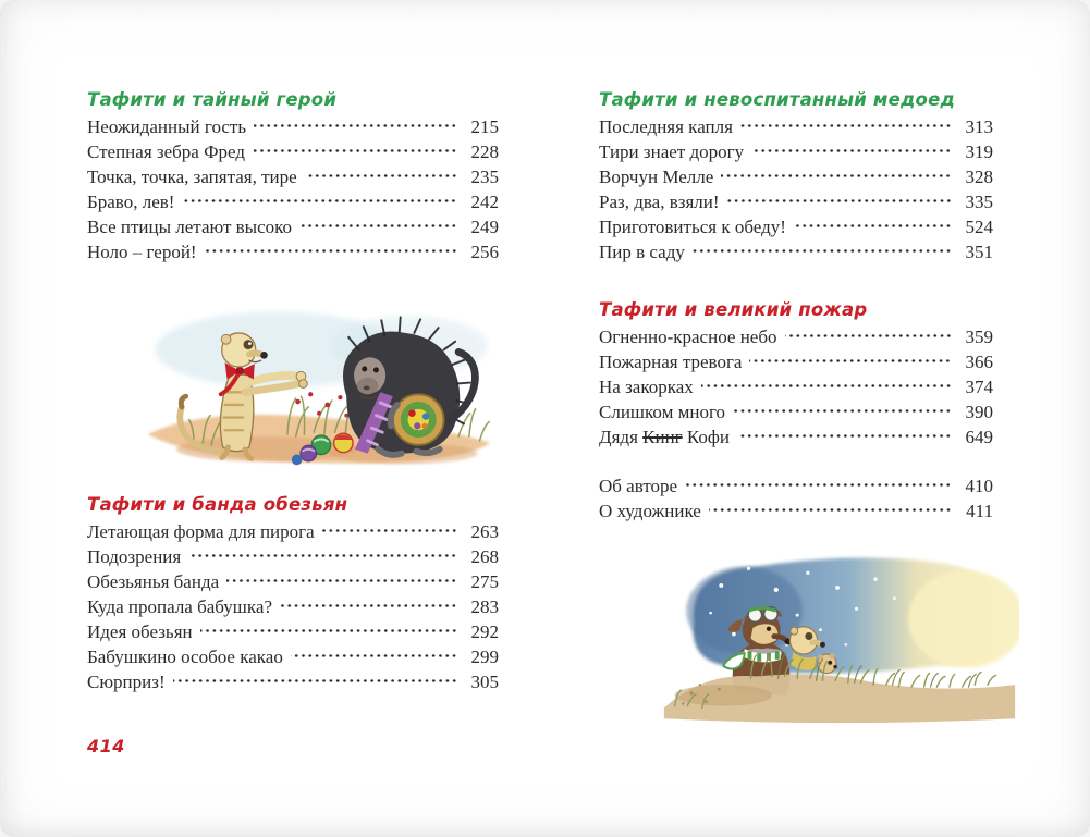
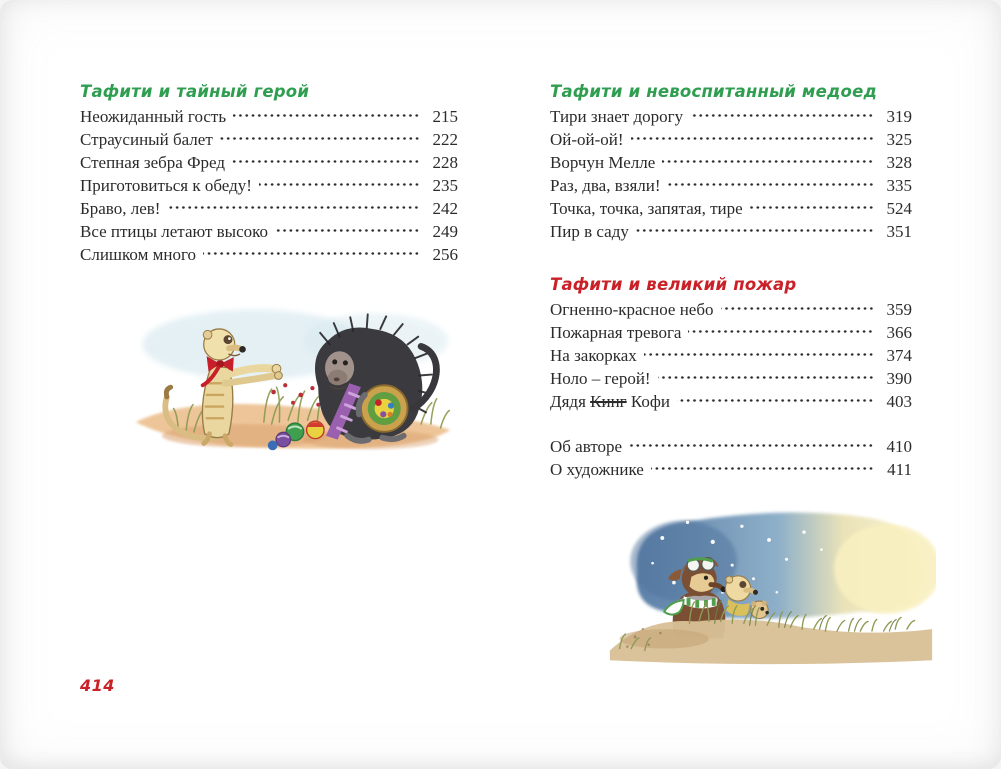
  Тафити и тайный герой
  Неожиданный гость
  215
+ Страусиный балет
+ 222
  Степная зебра Фред
  228
- Точка, точка, запятая, тире
+ Приготовиться к обеду!
  235
  Браво, лев!
  242
  Все птицы летают высоко
  249
- Ноло – герой!
+ Слишком много
  256
- Тафити и банда обезьян
- Летающая форма для пирога
- 263
- Подозрения
- 268
- Обезьянья банда
- 275
- Куда пропала бабушка?
- 283
- Идея обезьян
- 292
- Бабушкино особое какао
- 299
- Сюрприз!
- 305
  Тафити и невоспитанный медоед
- Последняя капля
- 313
  Тири знает дорогу
  319
+ Ой-ой-ой!
+ 325
  Ворчун Мелле
  328
  Раз, два, взяли!
  335
- Приготовиться к обеду!
+ Точка, точка, запятая, тире
  524
  Пир в саду
  351
  Тафити и великий пожар
  Огненно-красное небо
  359
  Пожарная тревога
  366
  На закорках
  374
- Слишком много
+ Ноло – герой!
  390
  Дядя Кинг Кофи
- 649
+ 403
  Об авторе
  410
  О художнике
  411
  414
